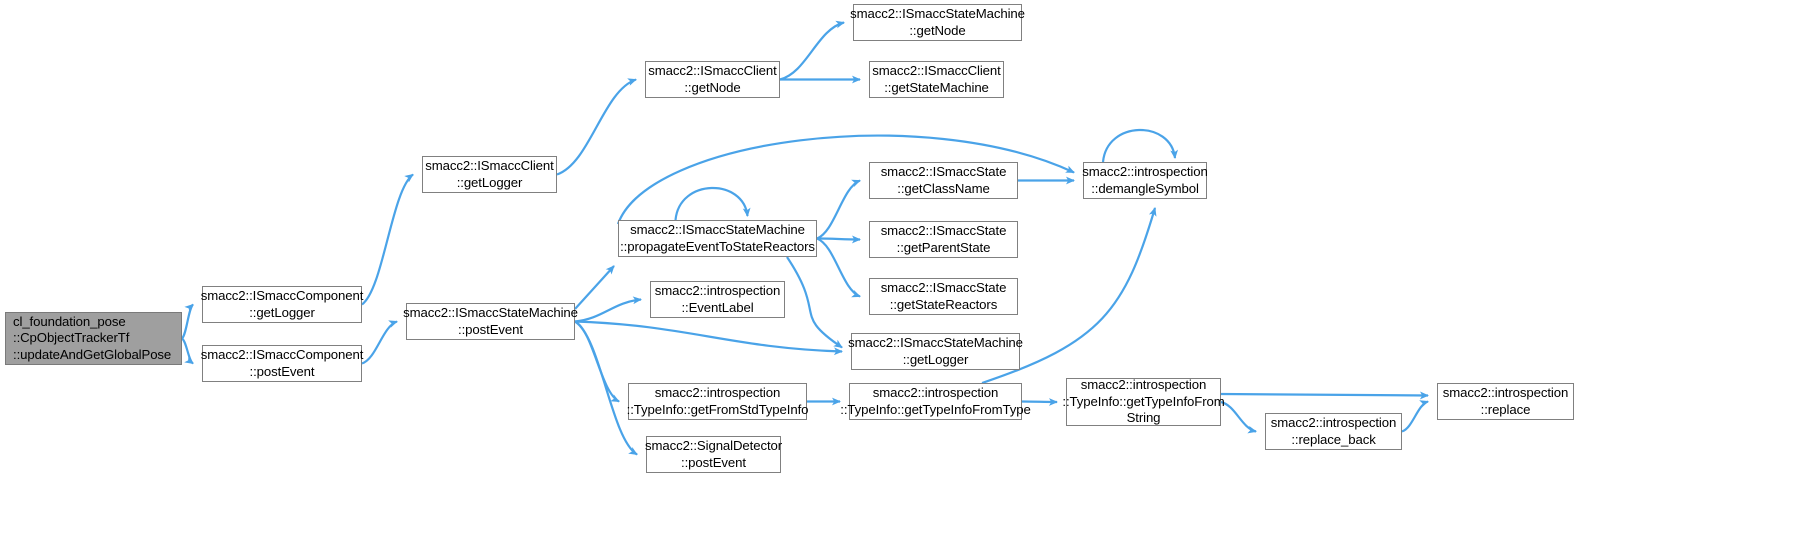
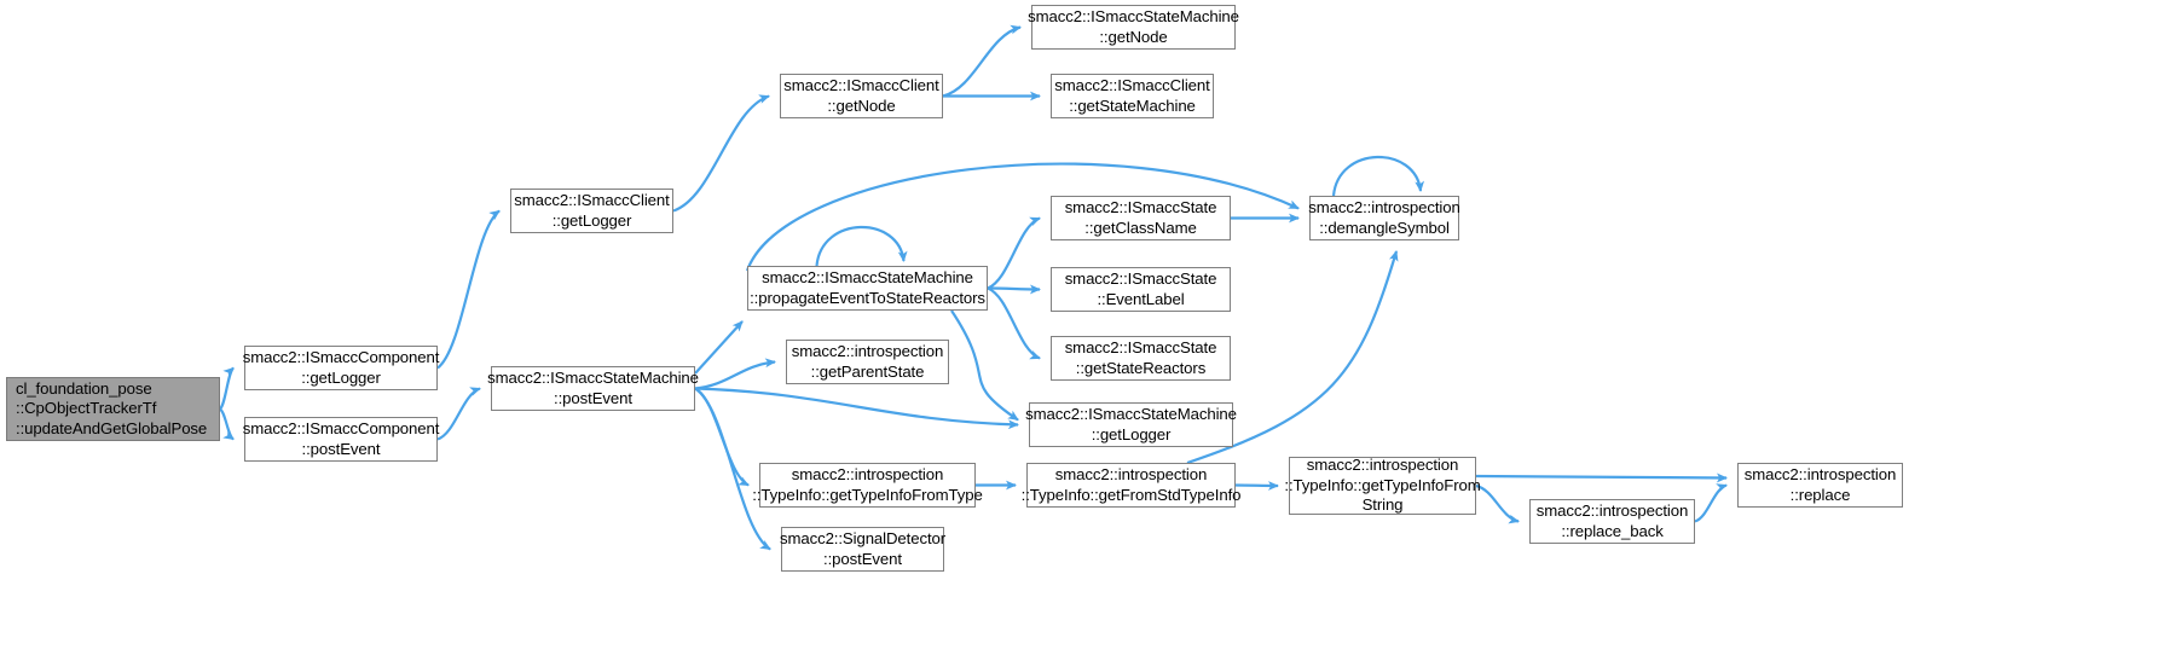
  cl_foundation_pose
  ::CpObjectTrackerTf
  ::updateAndGetGlobalPose
  smacc2::ISmaccComponent
  ::getLogger
  smacc2::ISmaccComponent
  ::postEvent
  smacc2::ISmaccClient
  ::getLogger
  smacc2::ISmaccClient
  ::getNode
  smacc2::ISmaccStateMachine
  ::getNode
  smacc2::ISmaccClient
  ::getStateMachine
  smacc2::ISmaccStateMachine
  ::postEvent
  smacc2::ISmaccStateMachine
  ::propagateEventToStateReactors
  smacc2::introspection
- ::EventLabel
+ ::getParentState
  smacc2::ISmaccState
  ::getClassName
  smacc2::ISmaccState
- ::getParentState
+ ::EventLabel
  smacc2::ISmaccState
  ::getStateReactors
  smacc2::ISmaccStateMachine
  ::getLogger
  smacc2::introspection
  ::demangleSymbol
  smacc2::introspection
- ::TypeInfo::getFromStdTypeInfo
+ ::TypeInfo::getTypeInfoFromType
  smacc2::SignalDetector
  ::postEvent
  smacc2::introspection
- ::TypeInfo::getTypeInfoFromType
+ ::TypeInfo::getFromStdTypeInfo
  smacc2::introspection
  ::TypeInfo::getTypeInfoFrom
  String
  smacc2::introspection
  ::replace_back
  smacc2::introspection
  ::replace
